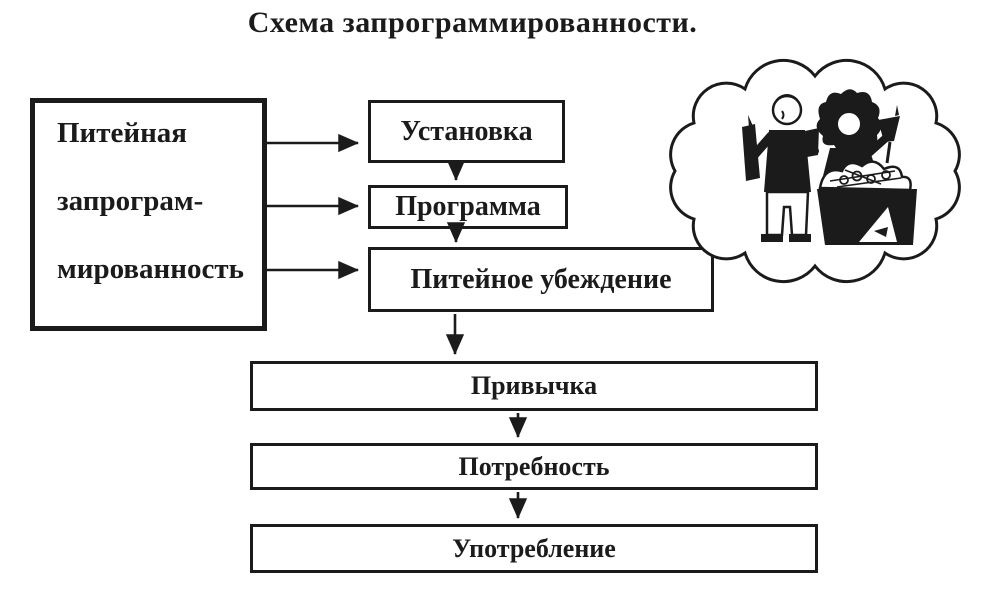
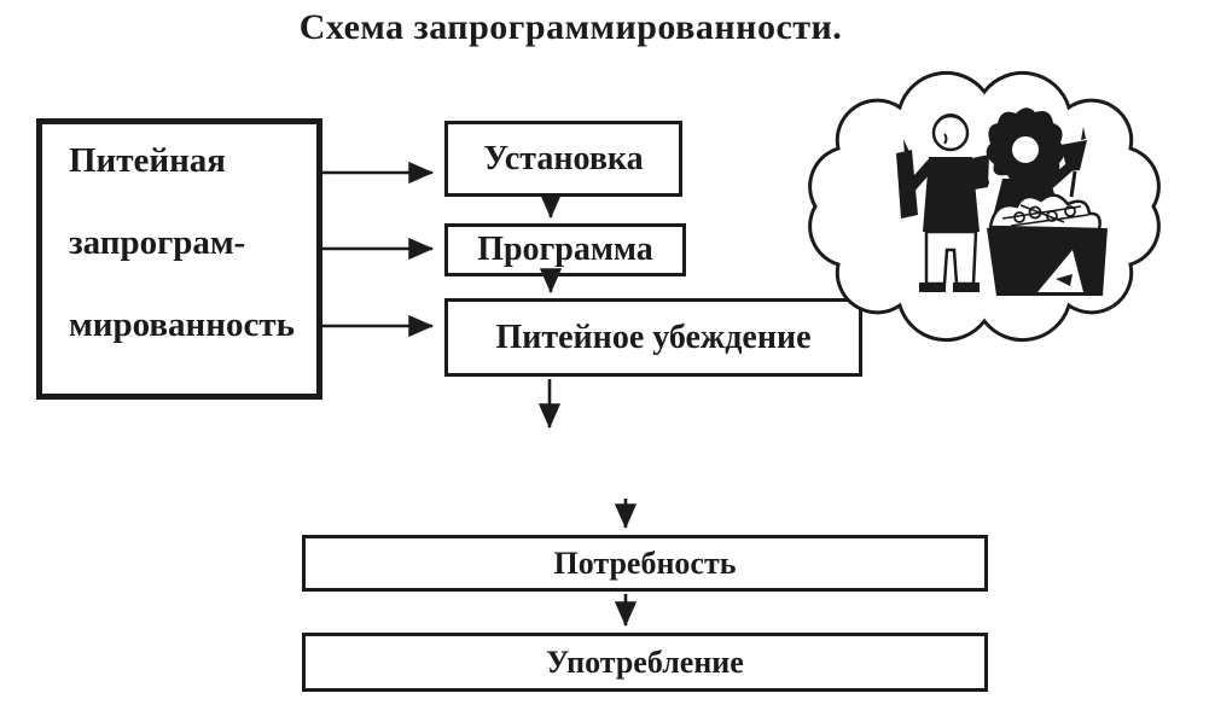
  Схема запрограммированности.
  Питейная
  запрограм-
  мированность
  Установка
  Программа
  Питейное убеждение
- Привычка
  Потребность
  Употребление
